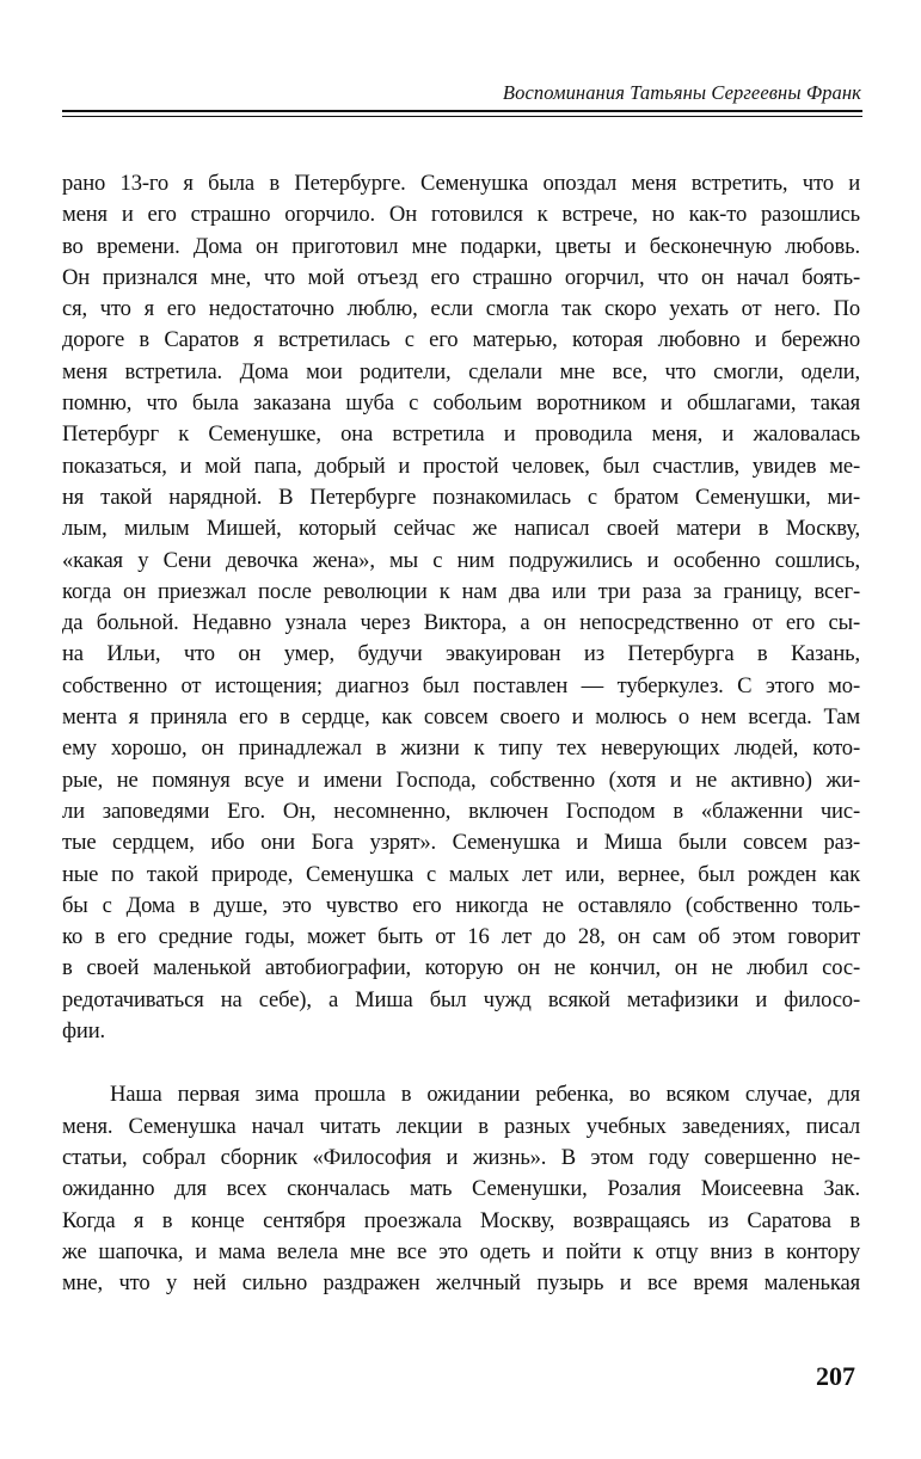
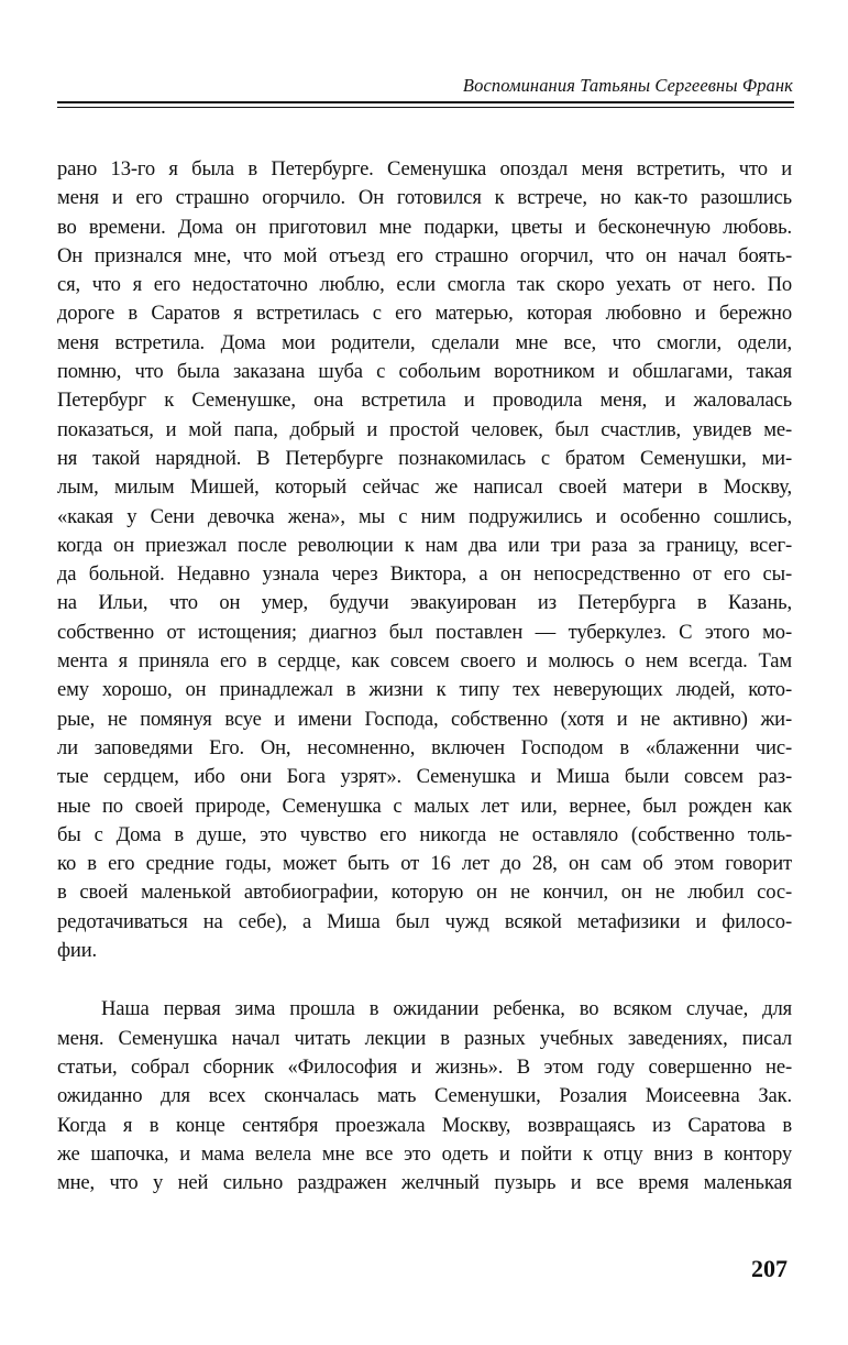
  Воспоминания Татьяны Сергеевны Франк
  рано 13-го я была в Петербурге. Семенушка опоздал меня встретить, что и
  меня и его страшно огорчило. Он готовился к встрече, но как-то разошлись
  во времени. Дома он приготовил мне подарки, цветы и бесконечную любовь.
  Он признался мне, что мой отъезд его страшно огорчил, что он начал боять-
  ся, что я его недостаточно люблю, если смогла так скоро уехать от него. По
  дороге в Саратов я встретилась с его матерью, которая любовно и бережно
  меня встретила. Дома мои родители, сделали мне все, что смогли, одели,
  помню, что была заказана шуба с собольим воротником и обшлагами, такая
  Петербург к Семенушке, она встретила и проводила меня, и жаловалась
  показаться, и мой папа, добрый и простой человек, был счастлив, увидев ме-
  ня такой нарядной. В Петербурге познакомилась с братом Семенушки, ми-
  лым, милым Мишей, который сейчас же написал своей матери в Москву,
  «какая у Сени девочка жена», мы с ним подружились и особенно сошлись,
  когда он приезжал после революции к нам два или три раза за границу, всег-
  да больной. Недавно узнала через Виктора, а он непосредственно от его сы-
  на Ильи, что он умер, будучи эвакуирован из Петербурга в Казань,
  собственно от истощения; диагноз был поставлен — туберкулез. С этого мо-
  мента я приняла его в сердце, как совсем своего и молюсь о нем всегда. Там
  ему хорошо, он принадлежал в жизни к типу тех неверующих людей, кото-
  рые, не помянуя всуе и имени Господа, собственно (хотя и не активно) жи-
  ли заповедями Его. Он, несомненно, включен Господом в «блаженни чис-
  тые сердцем, ибо они Бога узрят». Семенушка и Миша были совсем раз-
- ные по такой природе, Семенушка с малых лет или, вернее, был рожден как
+ ные по своей природе, Семенушка с малых лет или, вернее, был рожден как
  бы с Дома в душе, это чувство его никогда не оставляло (собственно толь-
  ко в его средние годы, может быть от 16 лет до 28, он сам об этом говорит
  в своей маленькой автобиографии, которую он не кончил, он не любил сос-
  редотачиваться на себе), а Миша был чужд всякой метафизики и филосо-
  фии.
  Наша первая зима прошла в ожидании ребенка, во всяком случае, для
  меня. Семенушка начал читать лекции в разных учебных заведениях, писал
  статьи, собрал сборник «Философия и жизнь». В этом году совершенно не-
  ожиданно для всех скончалась мать Семенушки, Розалия Моисеевна Зак.
  Когда я в конце сентября проезжала Москву, возвращаясь из Саратова в
  же шапочка, и мама велела мне все это одеть и пойти к отцу вниз в контору
  мне, что у ней сильно раздражен желчный пузырь и все время маленькая
  207
